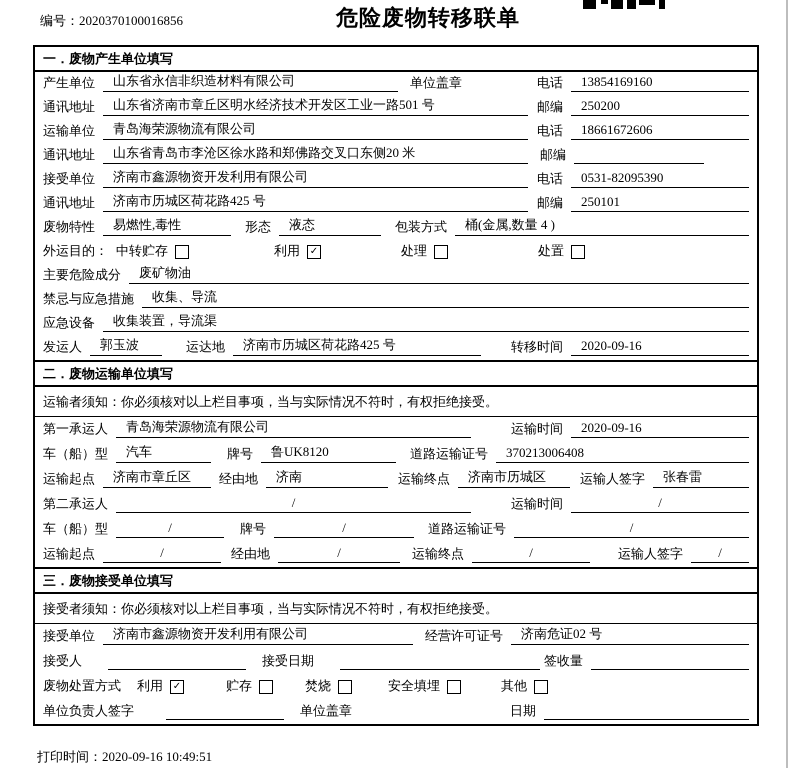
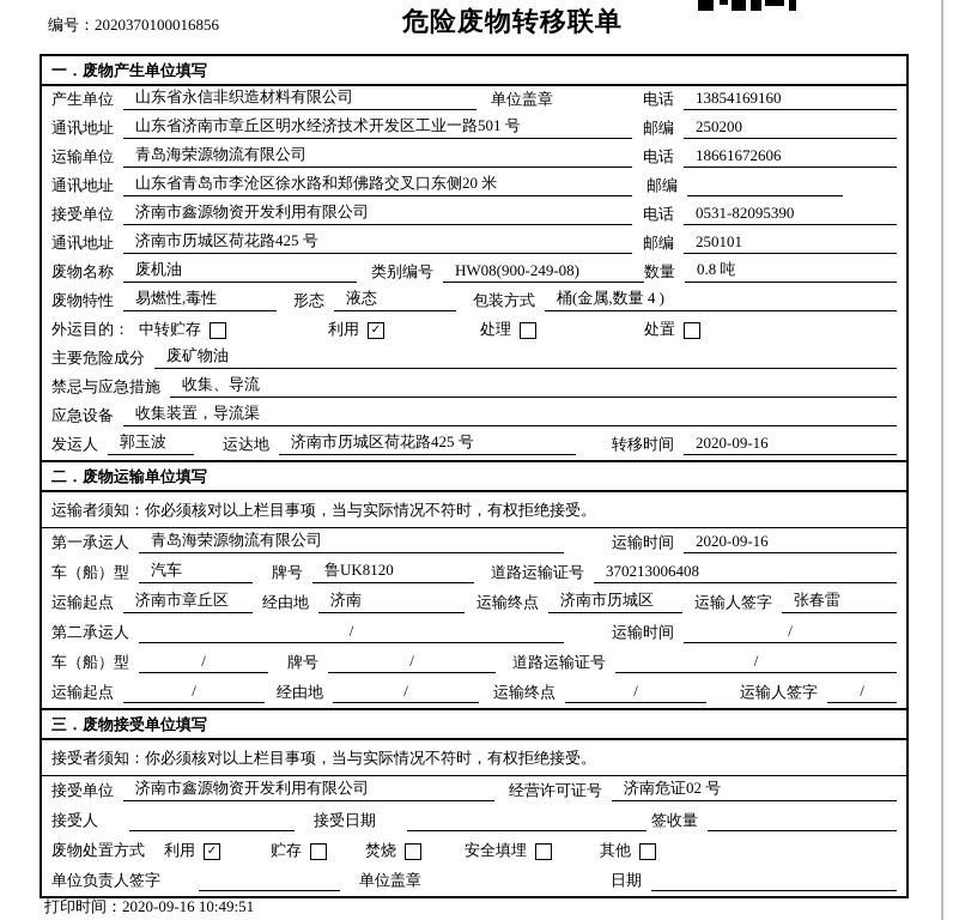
  编号：2020370100016856
  危险废物转移联单
  一．废物产生单位填写
  产生单位
  山东省永信非织造材料有限公司
  单位盖章
  电话
  13854169160
  通讯地址
  山东省济南市章丘区明水经济技术开发区工业一路501 号
  邮编
  250200
  运输单位
  青岛海荣源物流有限公司
  电话
  18661672606
  通讯地址
  山东省青岛市李沧区徐水路和郑佛路交叉口东侧20 米
  邮编
  接受单位
  济南市鑫源物资开发利用有限公司
  电话
  0531-82095390
  通讯地址
  济南市历城区荷花路425 号
  邮编
  250101
+ 废物名称
+ 废机油
+ 类别编号
+ HW08(900-249-08)
+ 数量
+ 0.8 吨
  废物特性
  易燃性,毒性
  形态
  液态
  包装方式
  桶(金属,数量 4 )
  外运目的：
  中转贮存
  利用
  ✓
  处理
  处置
  主要危险成分
  废矿物油
  禁忌与应急措施
  收集、导流
  应急设备
  收集装置，导流渠
  发运人
  郭玉波
  运达地
  济南市历城区荷花路425 号
  转移时间
  2020-09-16
  二．废物运输单位填写
  运输者须知：你必须核对以上栏目事项，当与实际情况不符时，有权拒绝接受。
  第一承运人
  青岛海荣源物流有限公司
  运输时间
  2020-09-16
  车（船）型
  汽车
  牌号
  鲁UK8120
  道路运输证号
  370213006408
  运输起点
  济南市章丘区
  经由地
  济南
  运输终点
  济南市历城区
  运输人签字
  张春雷
  第二承运人
  /
  运输时间
  /
  车（船）型
  /
  牌号
  /
  道路运输证号
  /
  运输起点
  /
  经由地
  /
  运输终点
  /
  运输人签字
  /
  三．废物接受单位填写
  接受者须知：你必须核对以上栏目事项，当与实际情况不符时，有权拒绝接受。
  接受单位
  济南市鑫源物资开发利用有限公司
  经营许可证号
  济南危证02 号
  接受人
  接受日期
  签收量
  废物处置方式
  利用
  ✓
  贮存
  焚烧
  安全填埋
  其他
  单位负责人签字
  单位盖章
  日期
  打印时间：2020-09-16 10:49:51
